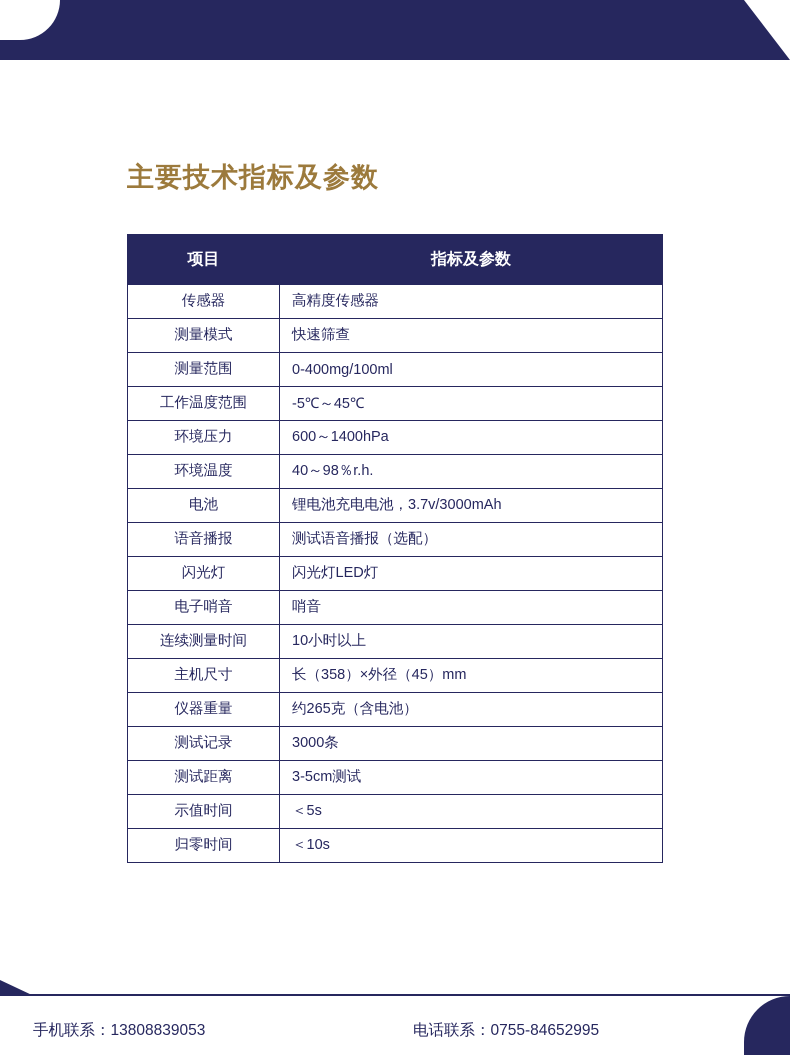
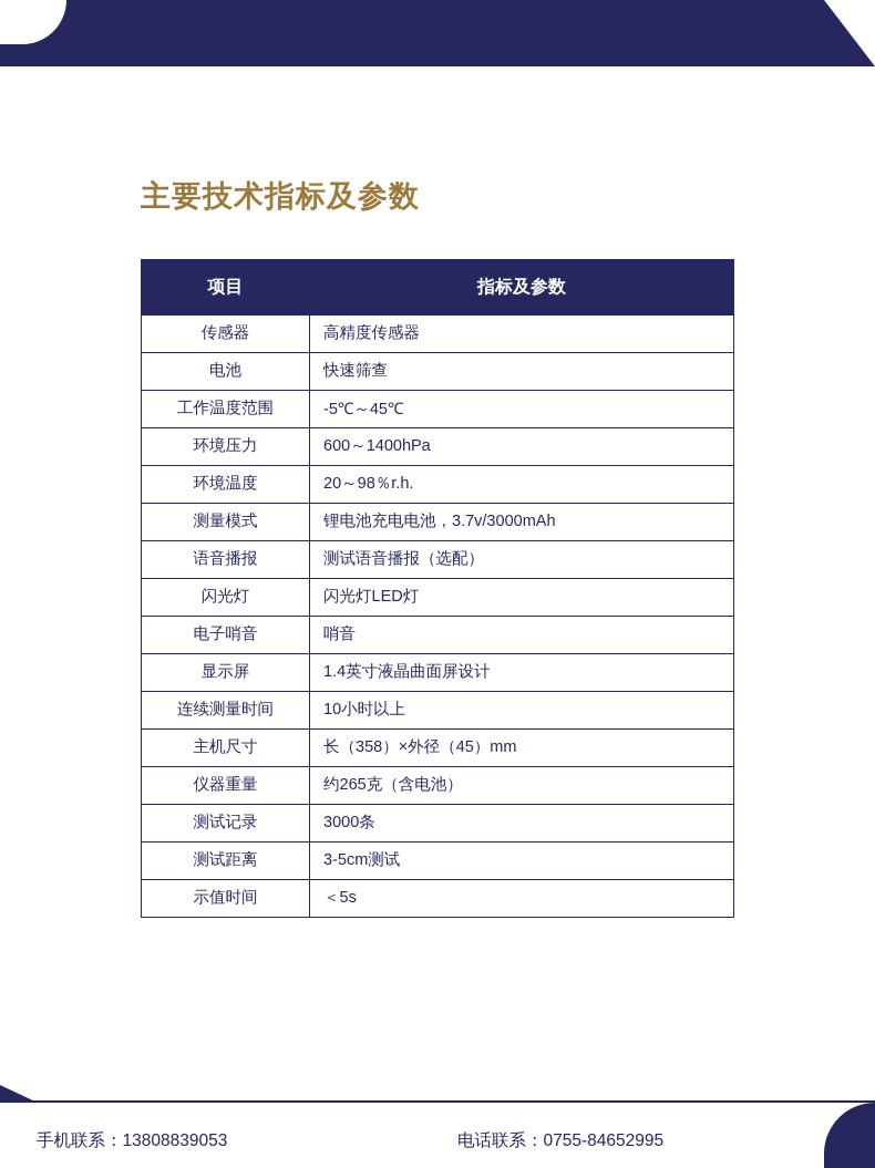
  主要技术指标及参数
  项目	指标及参数
  传感器	高精度传感器
- 测量模式	快速筛查
+ 电池	快速筛查
- 测量范围	0-400mg/100ml
  工作温度范围	-5℃～45℃
  环境压力	600～1400hPa
- 环境温度	40～98％r.h.
+ 环境温度	20～98％r.h.
- 电池	锂电池充电电池，3.7v/3000mAh
+ 测量模式	锂电池充电电池，3.7v/3000mAh
  语音播报	测试语音播报（选配）
  闪光灯	闪光灯LED灯
  电子哨音	哨音
+ 显示屏	1.4英寸液晶曲面屏设计
  连续测量时间	10小时以上
  主机尺寸	长（358）×外径（45）mm
  仪器重量	约265克（含电池）
  测试记录	3000条
  测试距离	3-5cm测试
  示值时间	＜5s
- 归零时间	＜10s
  手机联系：13808839053
  电话联系：0755-84652995
